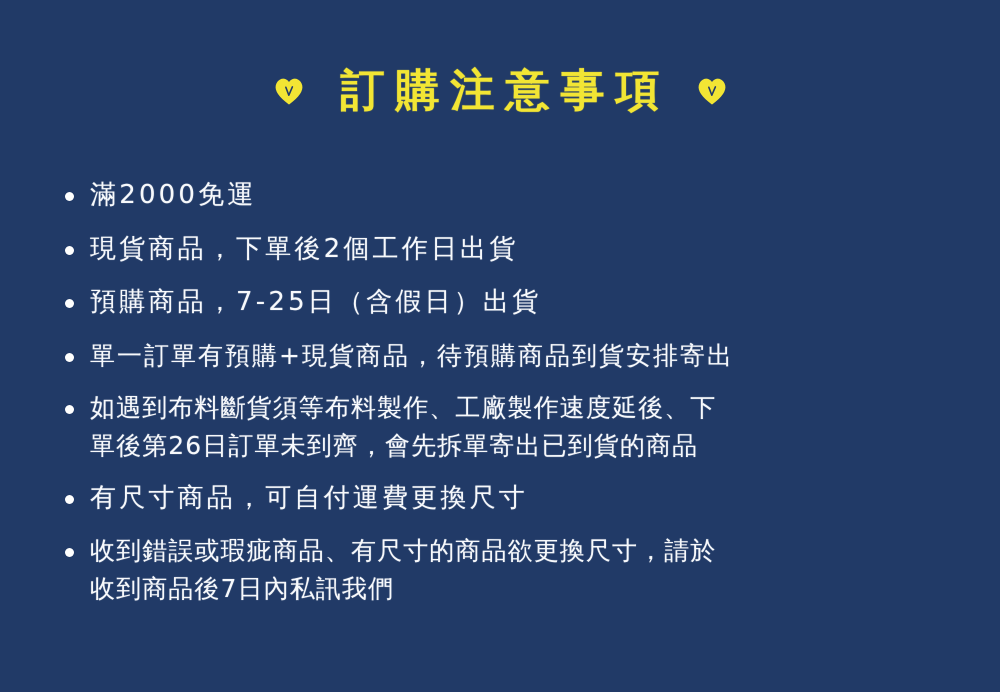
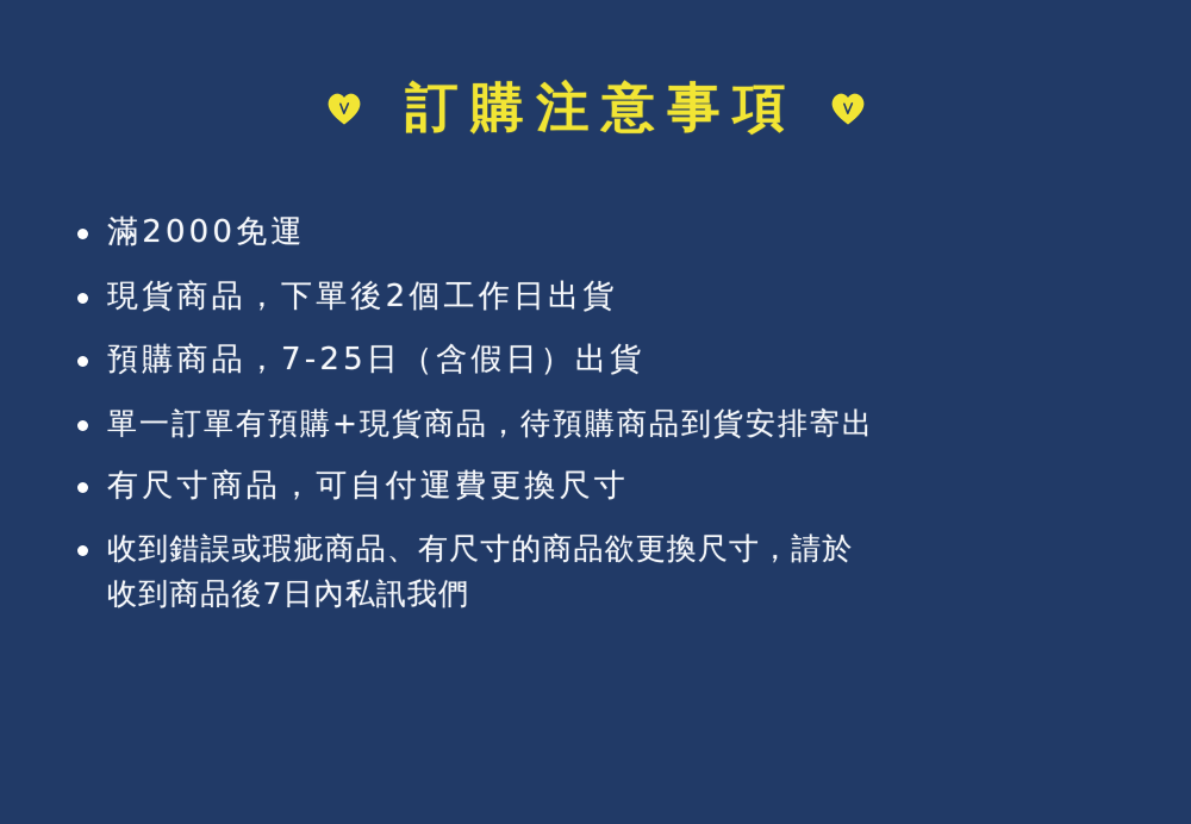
  訂購注意事項
  滿2000免運
  現貨商品，下單後2個工作日出貨
  預購商品，7-25日（含假日）出貨
  單一訂單有預購+現貨商品，待預購商品到貨安排寄出
- 如遇到布料斷貨須等布料製作、工廠製作速度延後、下
- 單後第26日訂單未到齊，會先拆單寄出已到貨的商品
  有尺寸商品，可自付運費更換尺寸
  收到錯誤或瑕疵商品、有尺寸的商品欲更換尺寸，請於
  收到商品後7日內私訊我們
